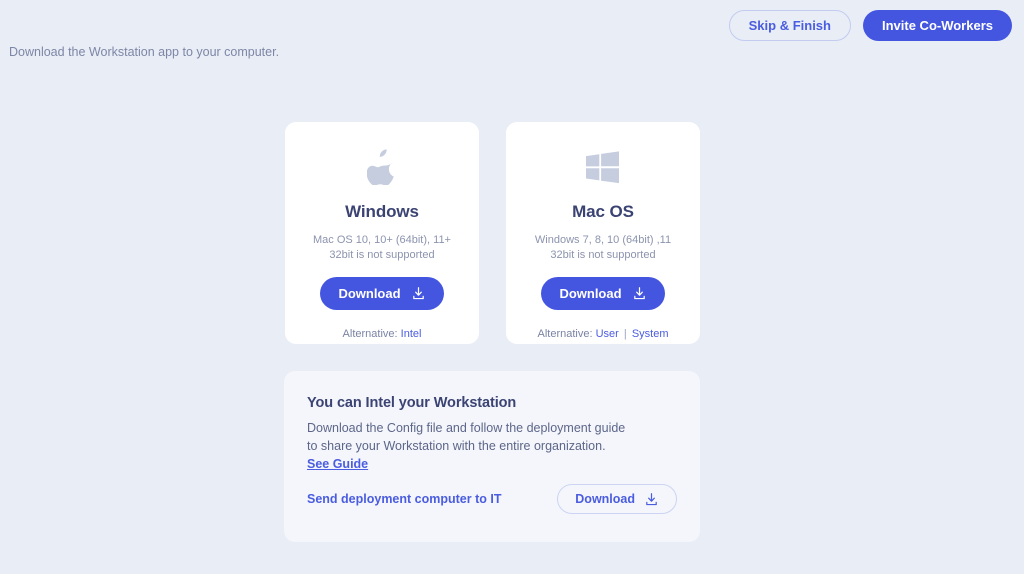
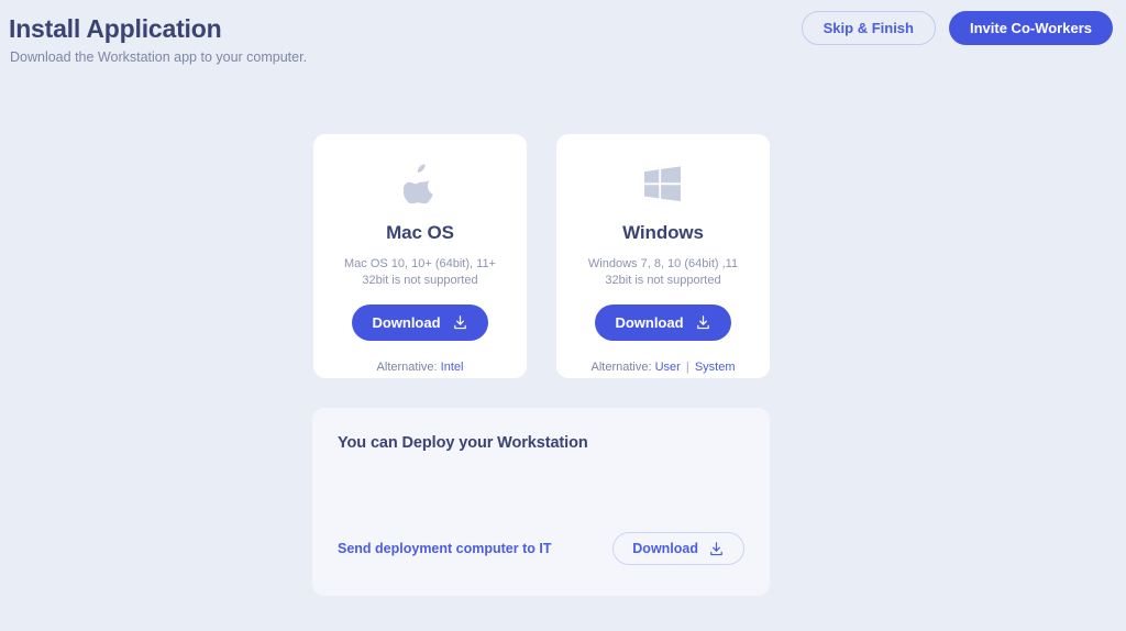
+ Install Application
  Download the Workstation app to your computer.
  Skip & Finish
  Invite Co-Workers
- Windows
+ Mac OS
  Mac OS 10, 10+ (64bit), 11+
  32bit is not supported
  Download
  Alternative: Intel
- Mac OS
+ Windows
  Windows 7, 8, 10 (64bit) ,11
  32bit is not supported
  Download
  Alternative: User | System
- You can Intel your Workstation
+ You can Deploy your Workstation
- Download the Config file and follow the deployment guide to share your Workstation with the entire organization. See Guide
  Send deployment computer to IT
  Download
